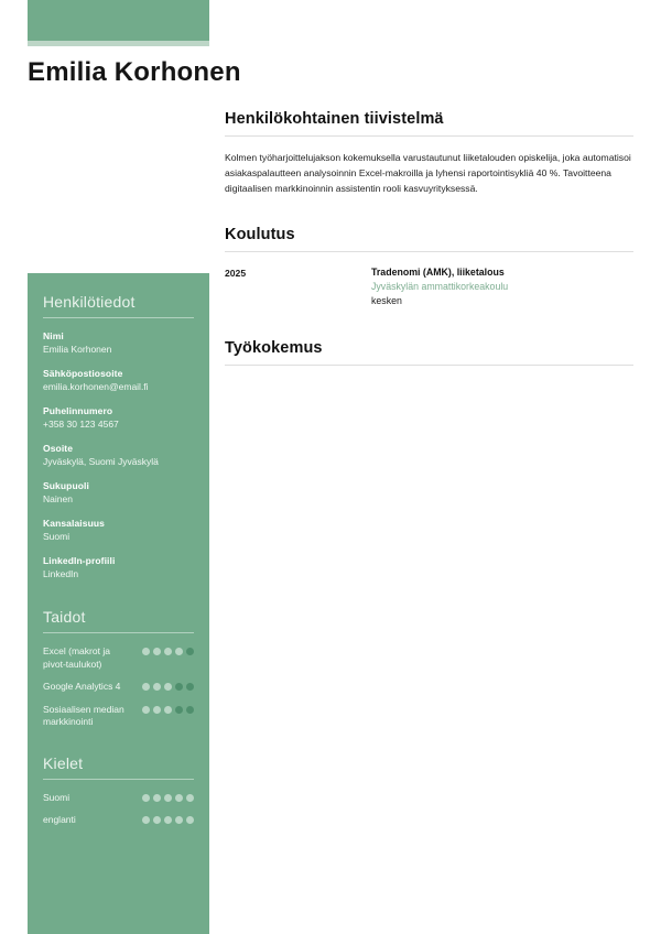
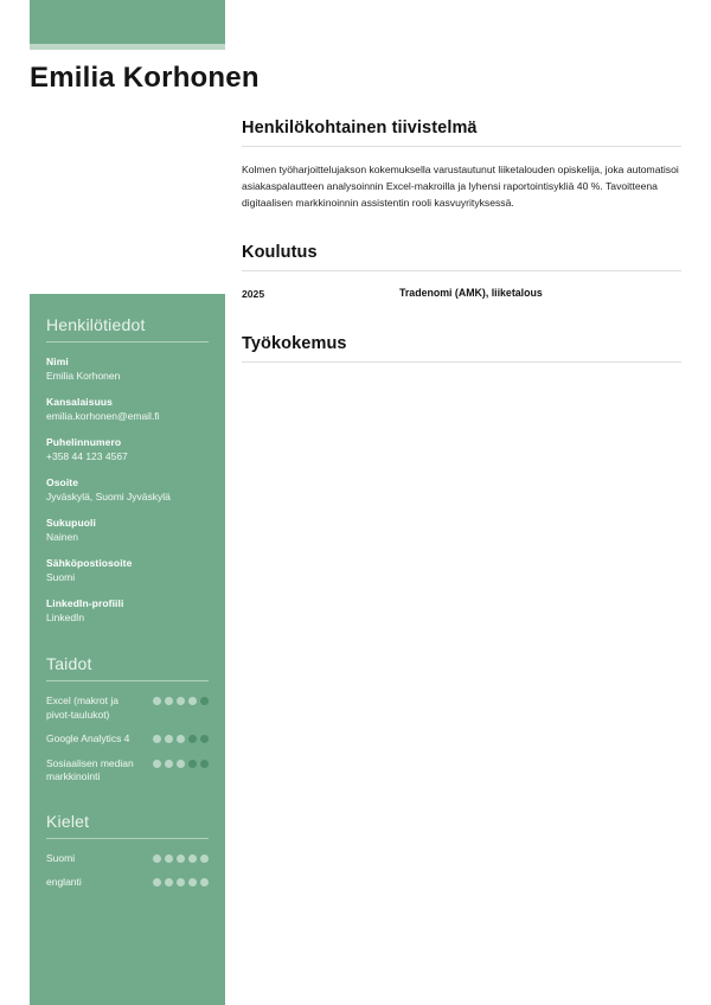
  Emilia Korhonen
  Henkilötiedot
  Nimi
  Emilia Korhonen
- Sähköpostiosoite
+ Kansalaisuus
  emilia.korhonen@email.fi
  Puhelinnumero
- +358 30 123 4567
+ +358 44 123 4567
  Osoite
  Jyväskylä, Suomi Jyväskylä
  Sukupuoli
  Nainen
- Kansalaisuus
+ Sähköpostiosoite
  Suomi
  LinkedIn-profiili
  LinkedIn
  Taidot
  Excel (makrot ja pivot-taulukot)
  Google Analytics 4
  Sosiaalisen median markkinointi
  Kielet
  Suomi
  englanti
  Henkilökohtainen tiivistelmä
  Kolmen työharjoittelujakson kokemuksella varustautunut liiketalouden opiskelija, joka automatisoi asiakaspalautteen analysoinnin Excel-makroilla ja lyhensi raportointisykliä 40 %. Tavoitteena digitaalisen markkinoinnin assistentin rooli kasvuyrityksessä.
  Koulutus
  2025
  Tradenomi (AMK), liiketalous
- Jyväskylän ammattikorkeakoulu
- kesken
  Työkokemus
